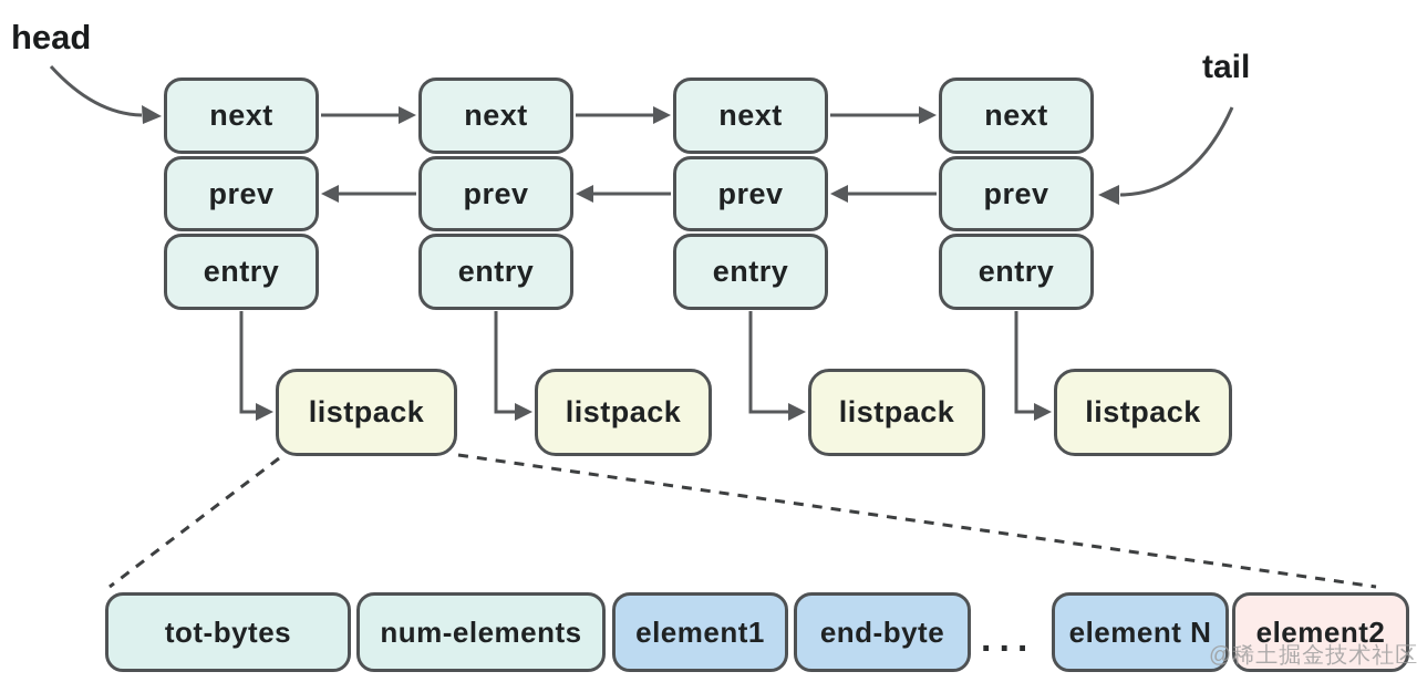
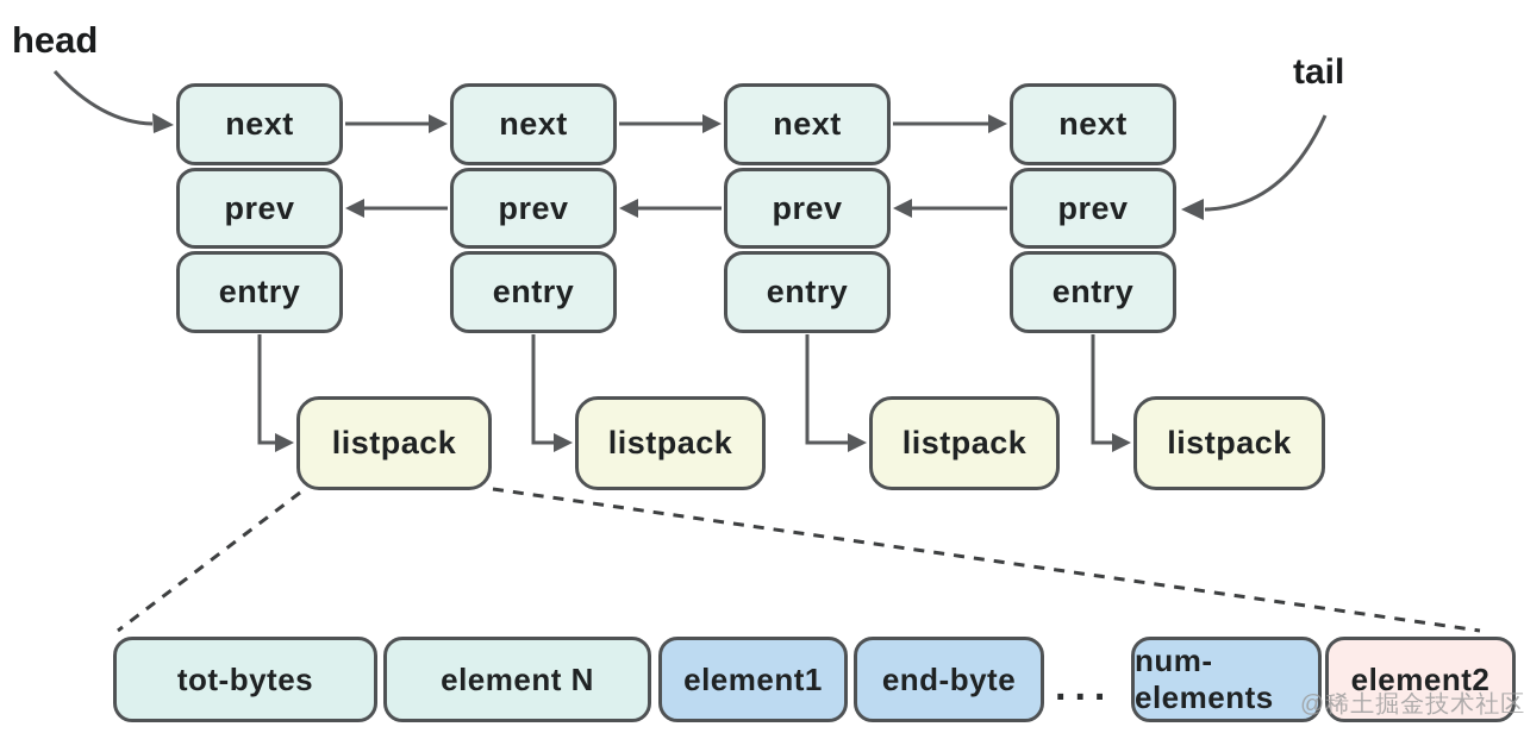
  head
  tail
  next
  prev
  entry
  next
  prev
  entry
  next
  prev
  entry
  next
  prev
  entry
  listpack
  listpack
  listpack
  listpack
  tot-bytes
- num-elements
+ element N
  element1
  end-byte
  ...
- element N
+ num-elements
  element2
  @稀土掘金技术社区
